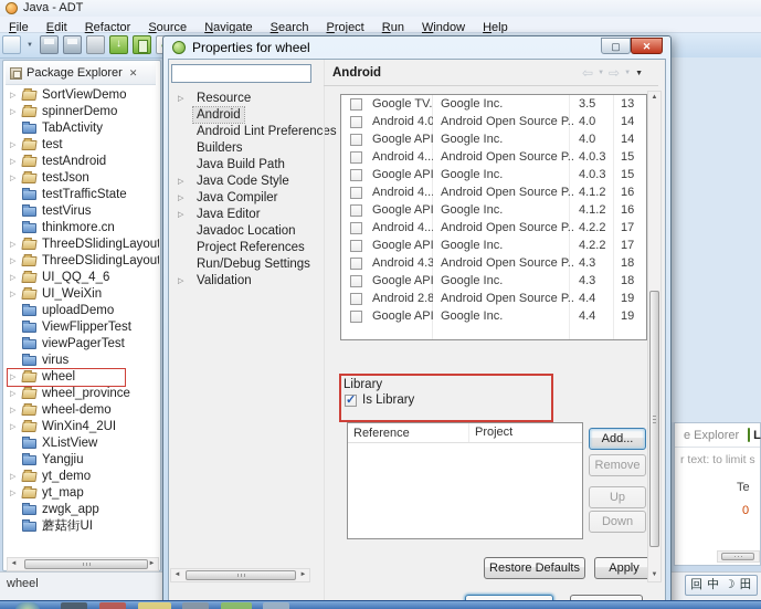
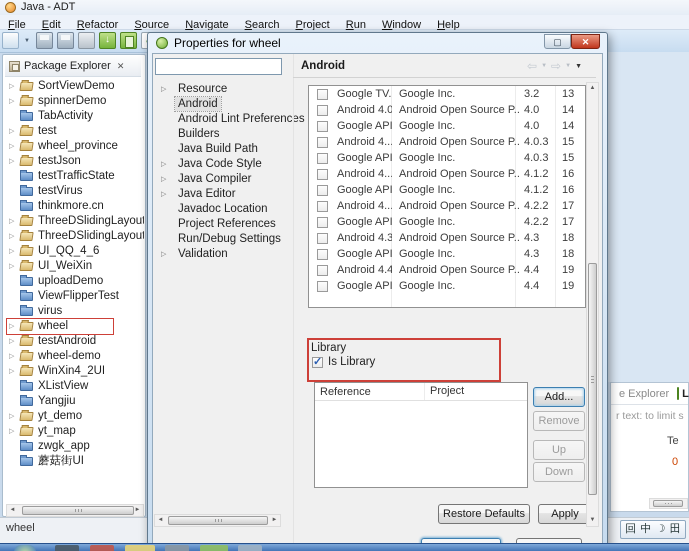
  Java - ADT
  File Edit Refactor Source Navigate Search Project Run Window Help
  e Explorer
  L
  r text: to limit s
  Te
  0
  Package Explorer
  ✕
  SortViewDemo
  spinnerDemo
  TabActivity
  test
- testAndroid
+ wheel_province
  testJson
  testTrafficState
  testVirus
  thinkmore.cn
  ThreeDSlidingLayout
  ThreeDSlidingLayout
  UI_QQ_4_6
  UI_WeiXin
  uploadDemo
  ViewFlipperTest
- viewPagerTest
  virus
  wheel
- wheel_province
+ testAndroid
  wheel-demo
  WinXin4_2UI
  XListView
  Yangjiu
  yt_demo
  yt_map
  zwgk_app
  蘑菇街UI
  wheel
  Properties for wheel
  ▢
  ✕
  Resource
  Android
  Android Lint Preferences
  Builders
  Java Build Path
  Java Code Style
  Java Compiler
  Java Editor
  Javadoc Location
  Project References
  Run/Debug Settings
  Validation
  Android
  ⇦
  ⇨
  Google TV.
  Google Inc.
- 3.5
+ 3.2
  13
  Android 4.0
  Android Open Source P..
  4.0
  14
  Google API
  Google Inc.
  4.0
  14
  Android 4...
  Android Open Source P..
  4.0.3
  15
  Google API
  Google Inc.
  4.0.3
  15
  Android 4...
  Android Open Source P..
  4.1.2
  16
  Google API
  Google Inc.
  4.1.2
  16
  Android 4...
  Android Open Source P..
  4.2.2
  17
  Google API
  Google Inc.
  4.2.2
  17
  Android 4.3
  Android Open Source P..
  4.3
  18
  Google API
  Google Inc.
  4.3
  18
- Android 2.8
+ Android 4.4
  Android Open Source P..
  4.4
  19
  Google API
  Google Inc.
  4.4
  19
  Library
  Is Library
  Reference
  Project
  Add...
  Remove
  Up
  Down
  Restore Defaults
  Apply
  回
  中
  ☽
  田
